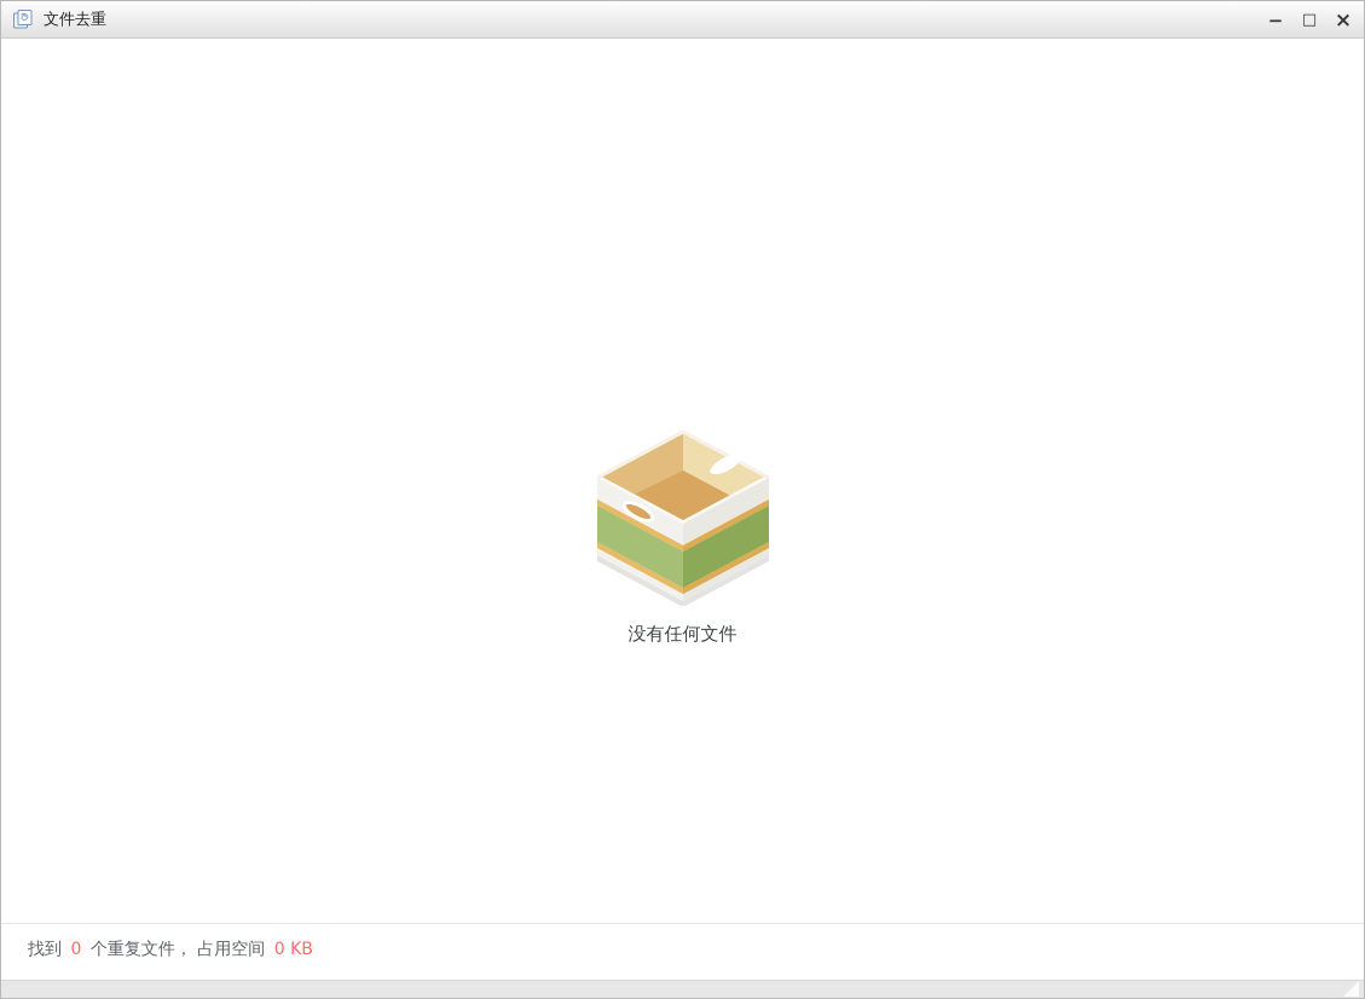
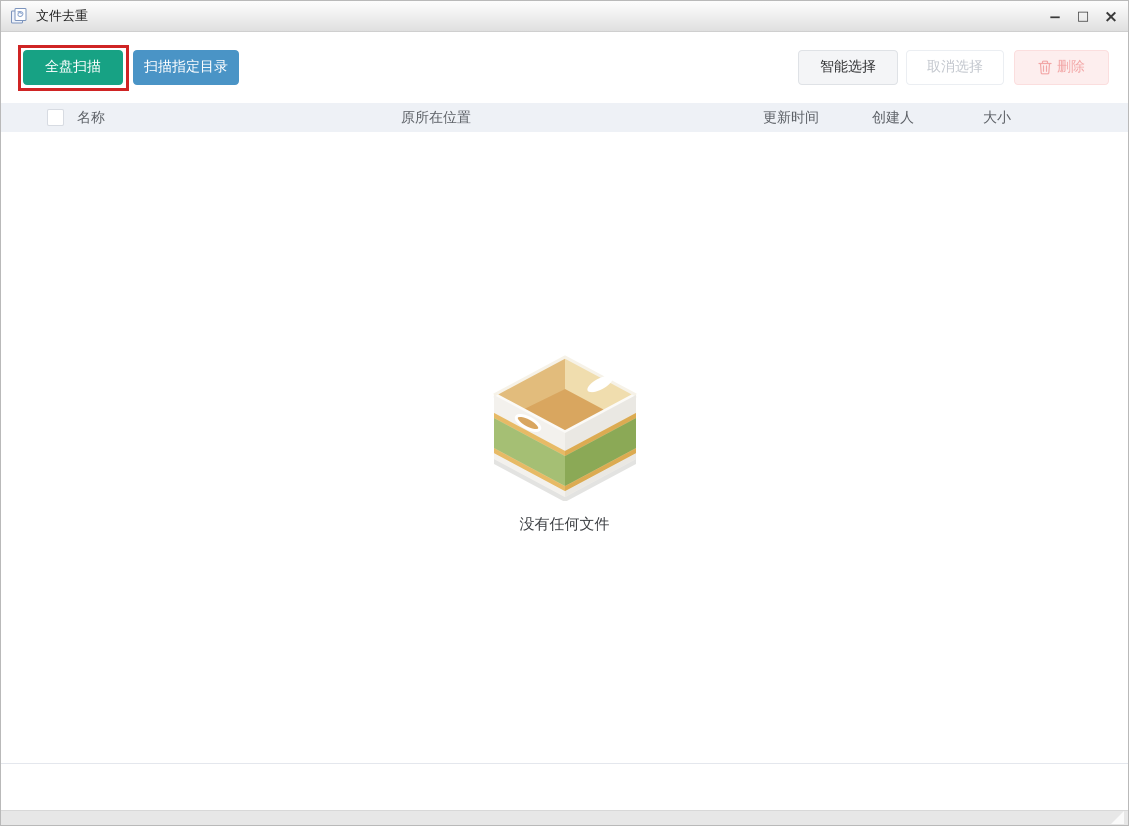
  文件去重
  −
  □
  ×
+ 全盘扫描
+ 扫描指定目录
+ 智能选择
+ 取消选择
+ 删除
+ 名称
+ 原所在位置
+ 更新时间
+ 创建人
+ 大小
  没有任何文件
- 找到 0 个重复文件， 占用空间 0 KB
